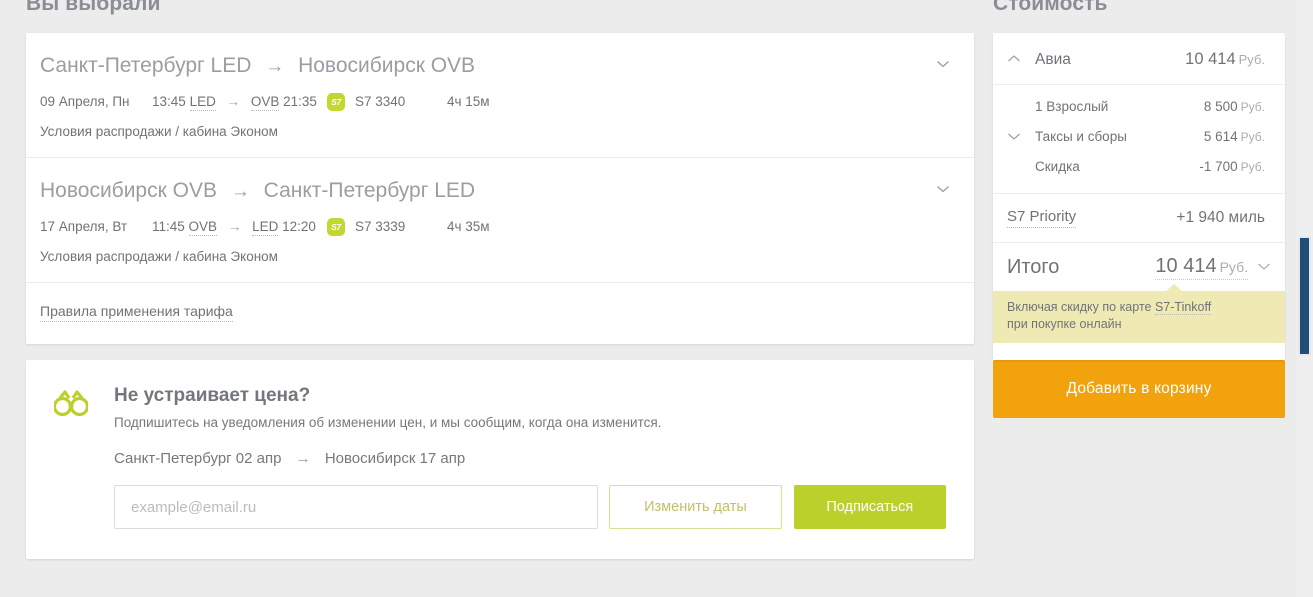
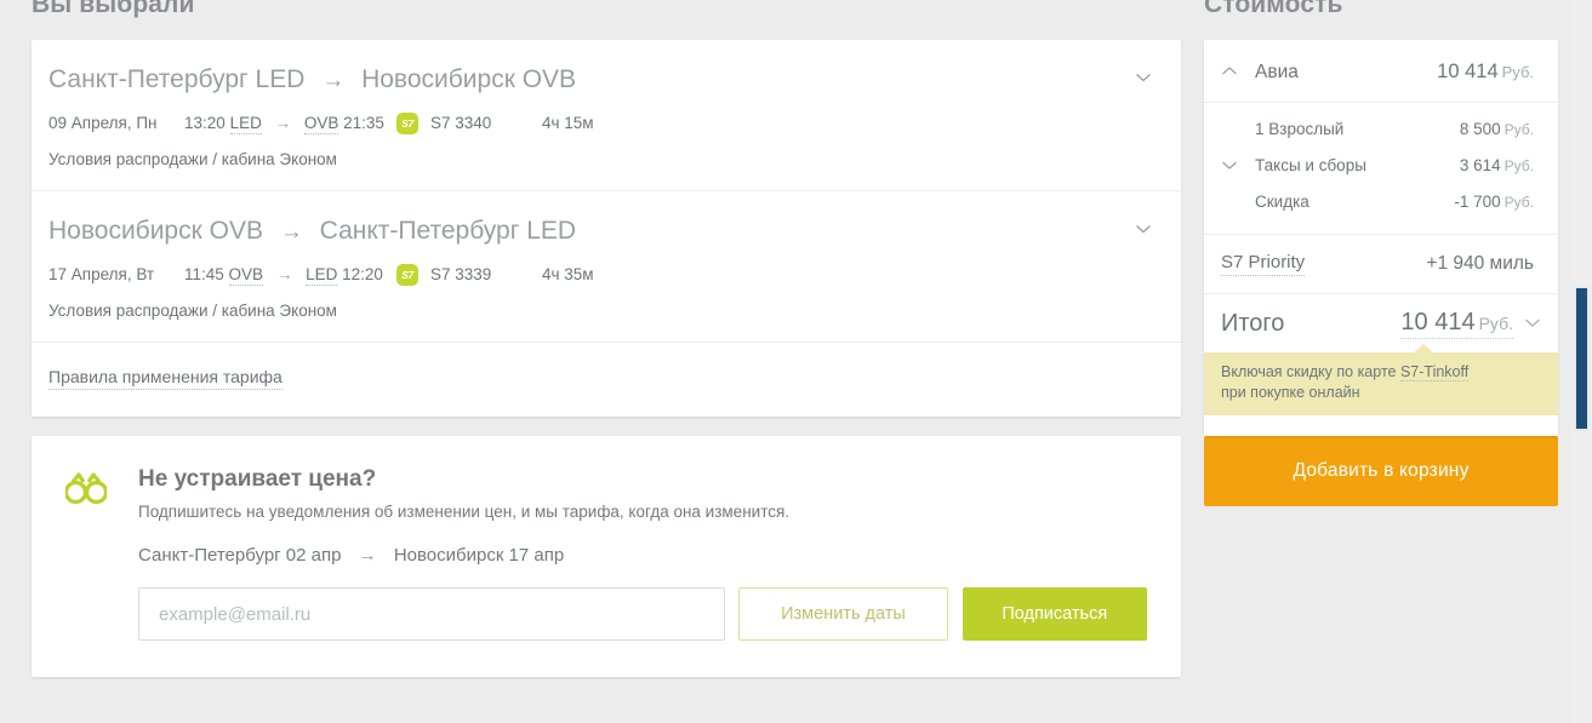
  Вы выбрали
  Стоимость
  Санкт-Петербург LED → Новосибирск OVB
  09 Апреля, Пн
- 13:45 LED → OVB 21:35
+ 13:20 LED → OVB 21:35
  S7 3340
  4ч 15м
  Условия распродажи / кабина Эконом
  Новосибирск OVB → Санкт-Петербург LED
  17 Апреля, Вт
  11:45 OVB → LED 12:20
  S7 3339
  4ч 35м
  Условия распродажи / кабина Эконом
  Правила применения тарифа
  Не устраивает цена?
- Подпишитесь на уведомления об изменении цен, и мы сообщим, когда она изменится.
+ Подпишитесь на уведомления об изменении цен, и мы тарифа, когда она изменится.
  Санкт-Петербург 02 апр → Новосибирск 17 апр
  example@email.ru
  Изменить даты
  Подписаться
  Авиа
  10 414 Руб.
  1 Взрослый
  8 500 Руб.
  Таксы и сборы
- 5 614 Руб.
+ 3 614 Руб.
  Скидка
  -1 700 Руб.
  S7 Priority
  +1 940 миль
  Итого
  10 414 Руб.
  Включая скидку по карте S7-Tinkoff
  при покупке онлайн
  Добавить в корзину
